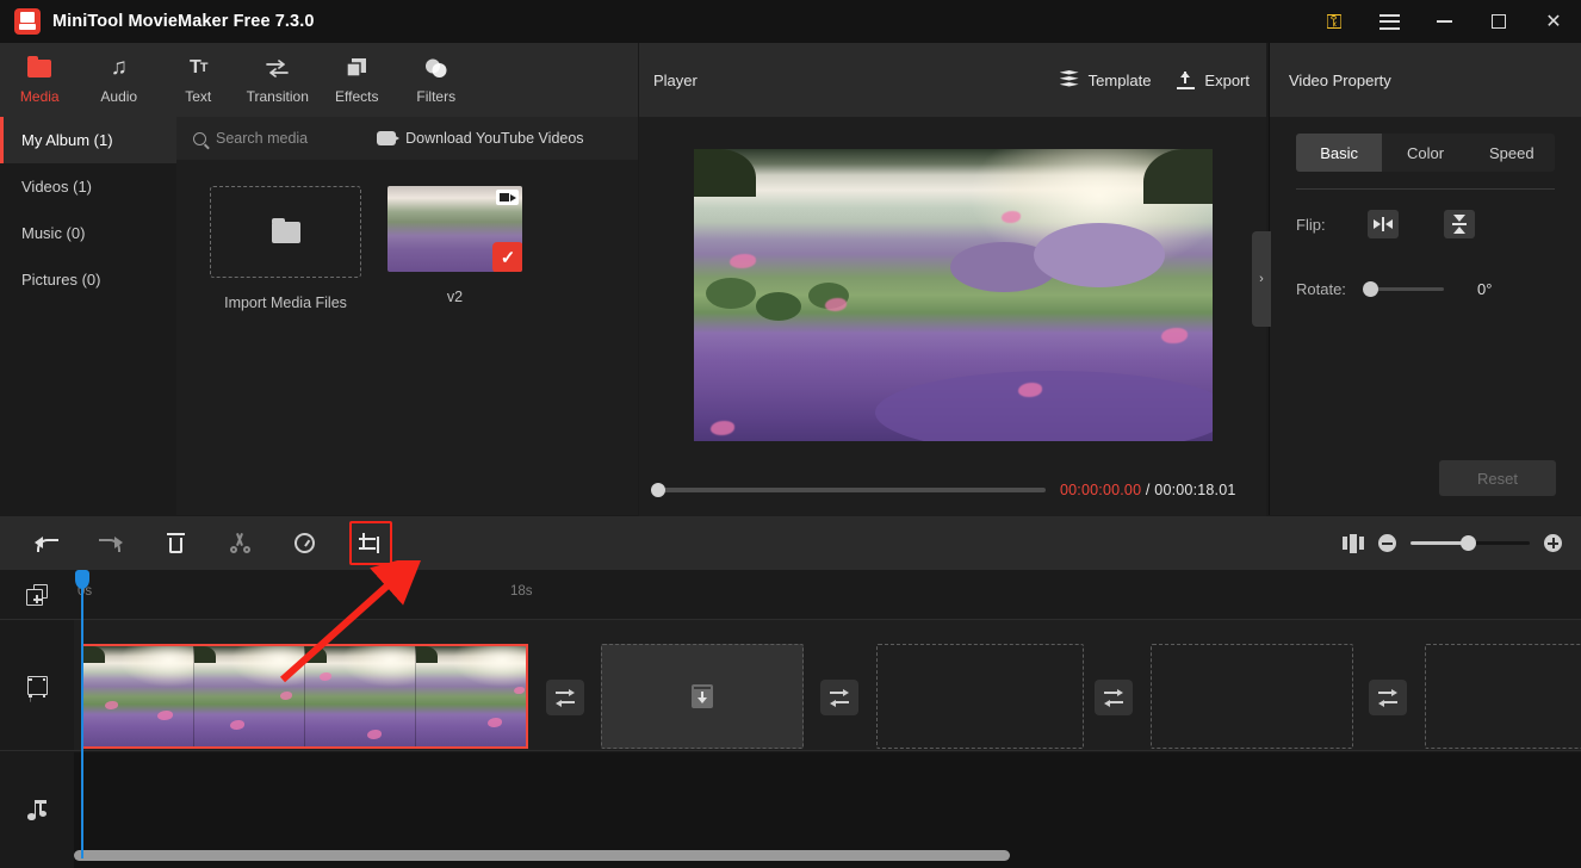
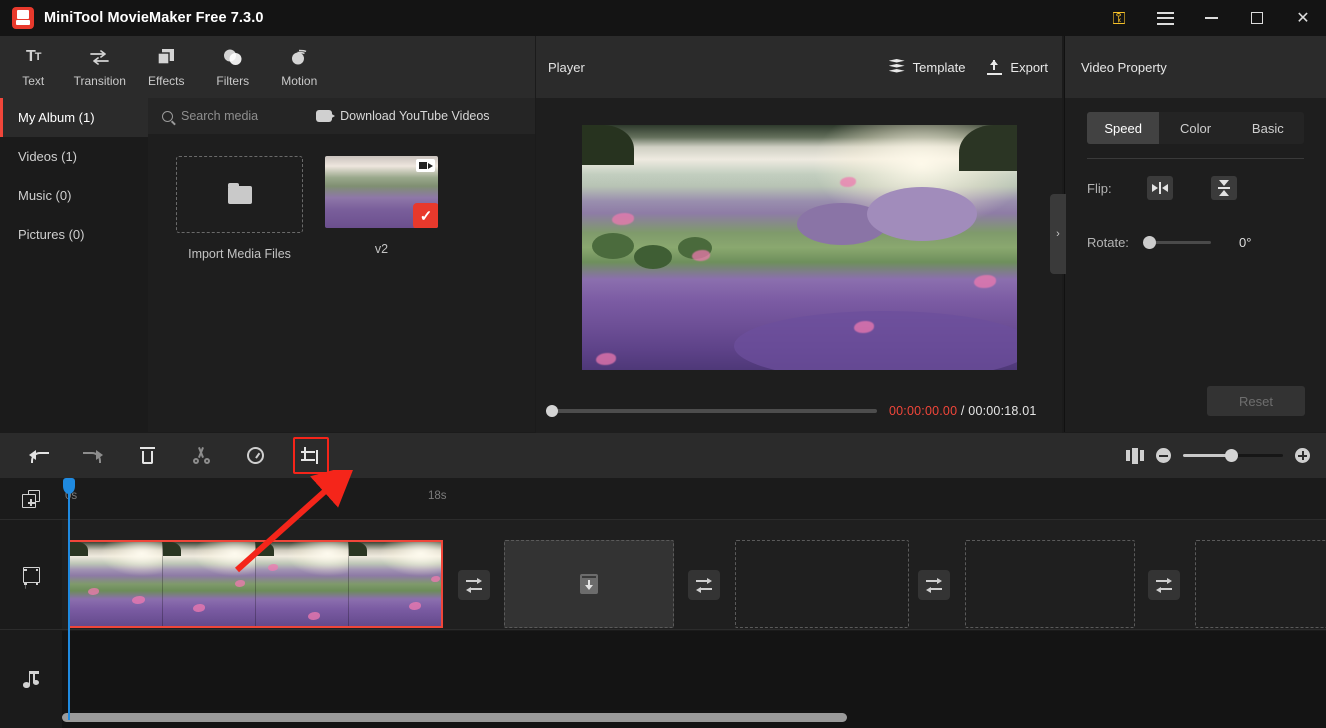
  MiniTool MovieMaker Free 7.3.0
  ⚿
  ✕
- Media
- ♫
- Audio
  T
  T
  Text
  Transition
  Effects
  Filters
+ Motion
  My Album (1)
  Videos (1)
  Music (0)
  Pictures (0)
  Search media
  Download YouTube Videos
  Import Media Files
  ✓
  v2
  Player
  Template
  Export
  00:00:00.00 / 00:00:18.01
  ›
  Video Property
- Basic
+ Speed
  Color
- Speed
+ Basic
  Flip:
  Rotate:
  0°
  Reset
  18s
